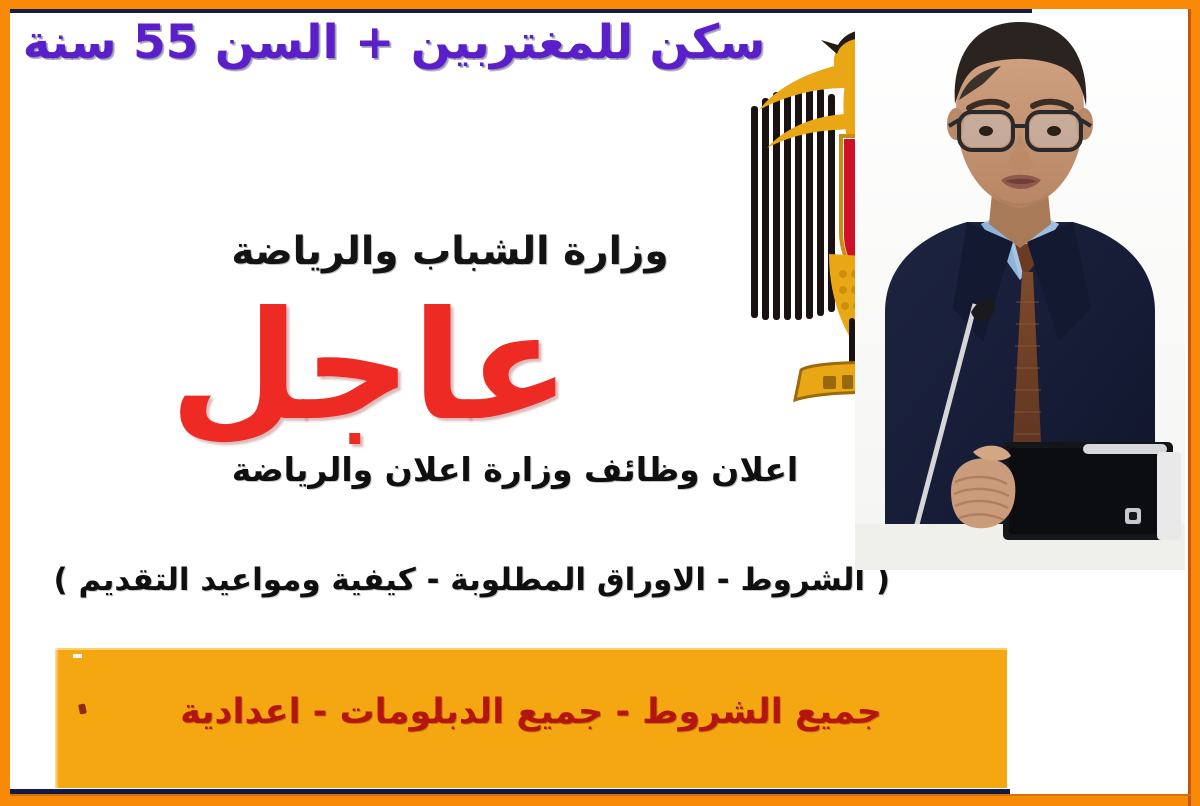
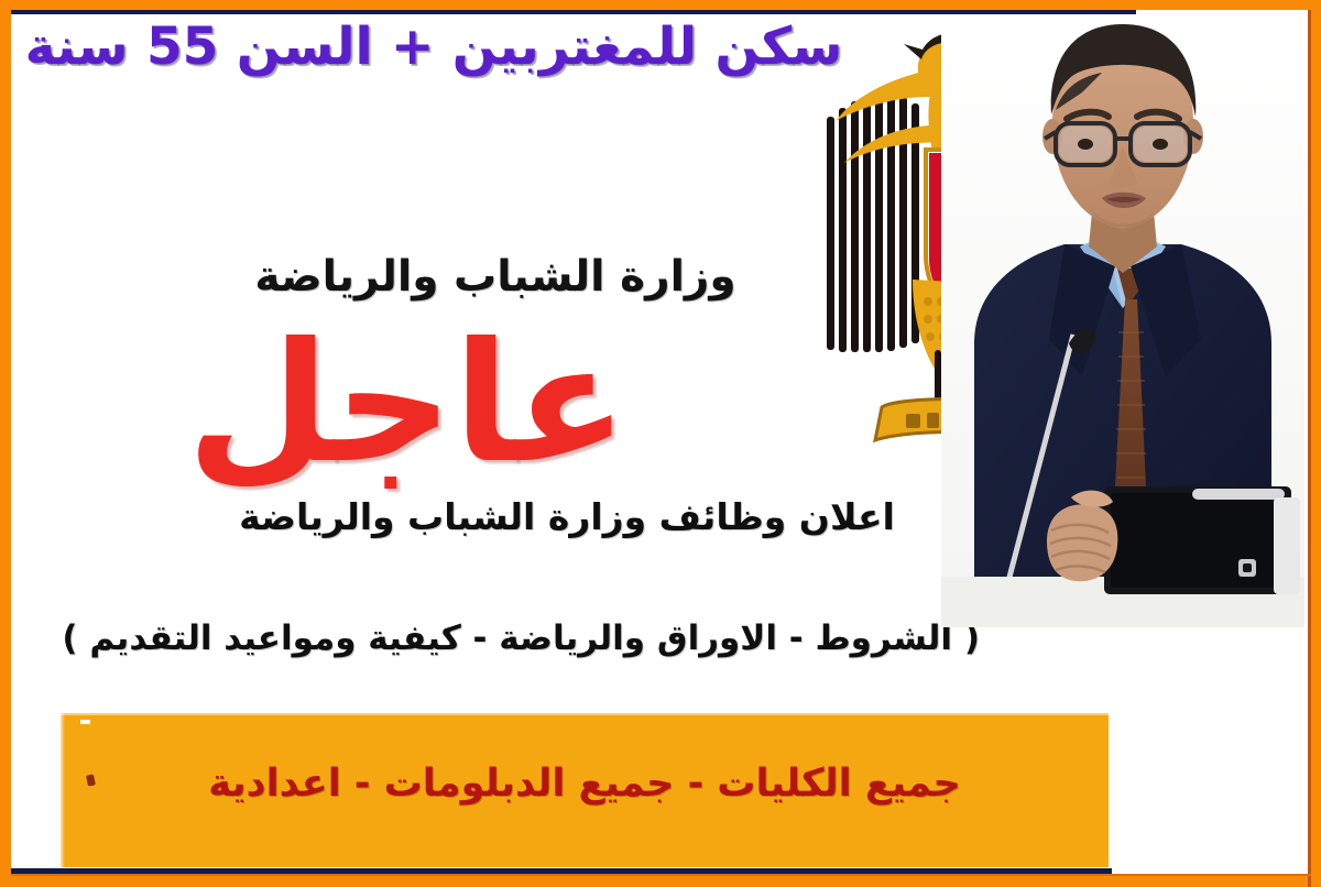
  سكن للمغتربين + السن 55 سنة
  وزارة الشباب والرياضة
  عاجل
- اعلان وظائف وزارة اعلان والرياضة
+ اعلان وظائف وزارة الشباب والرياضة
- ( الشروط - الاوراق المطلوبة - كيفية ومواعيد التقديم )
+ ( الشروط - الاوراق والرياضة - كيفية ومواعيد التقديم )
- جميع الشروط - جميع الدبلومات - اعدادية
+ جميع الكليات - جميع الدبلومات - اعدادية
